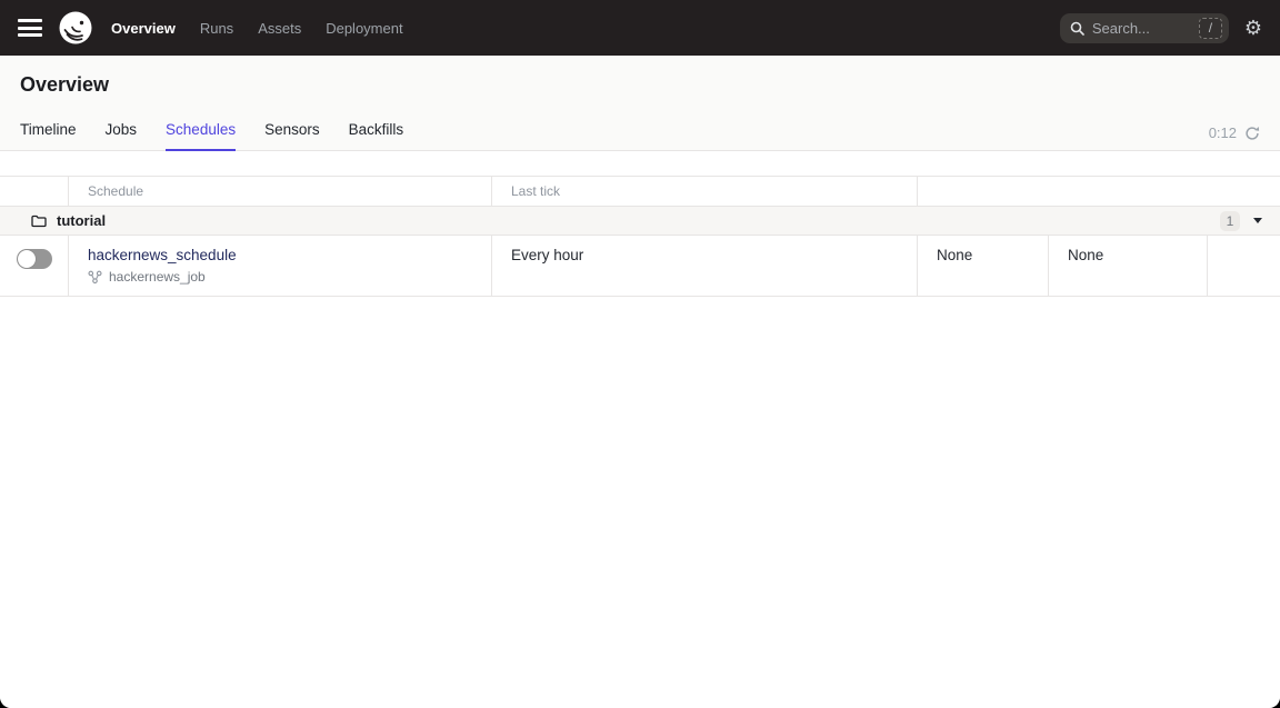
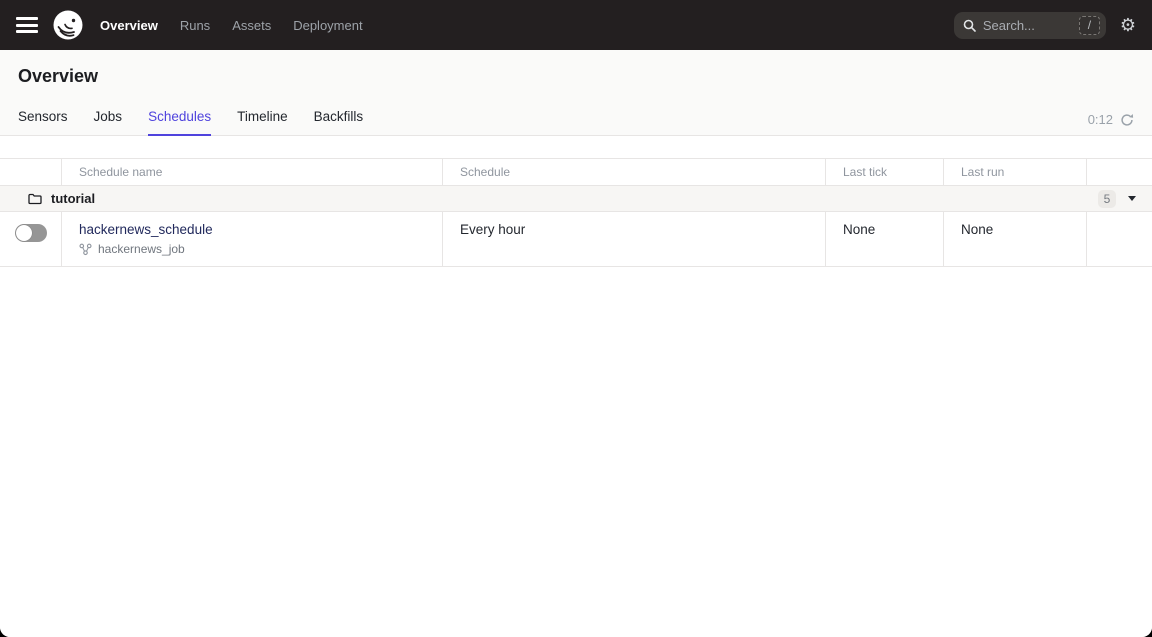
  Overview
  Runs
  Assets
  Deployment
  Search...
  /
  ⚙
  Overview
- Timeline
+ Sensors
  Jobs
  Schedules
- Sensors
+ Timeline
  Backfills
  0:12
+ Schedule name
  Schedule
  Last tick
+ Last run
  tutorial
- 1
+ 5
  hackernews_schedule
  hackernews_job
  Every hour
  None
  None
